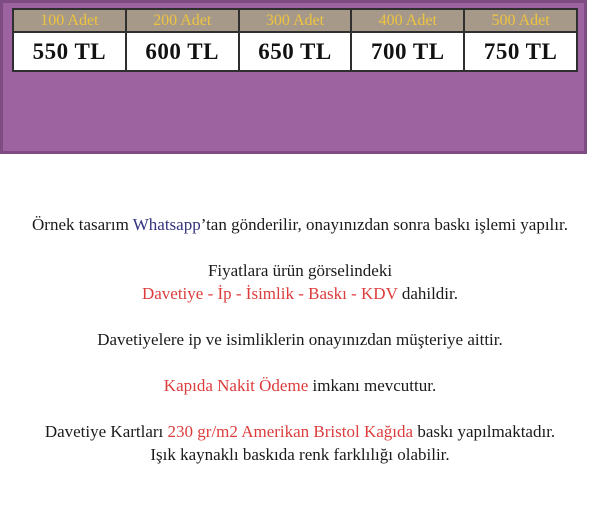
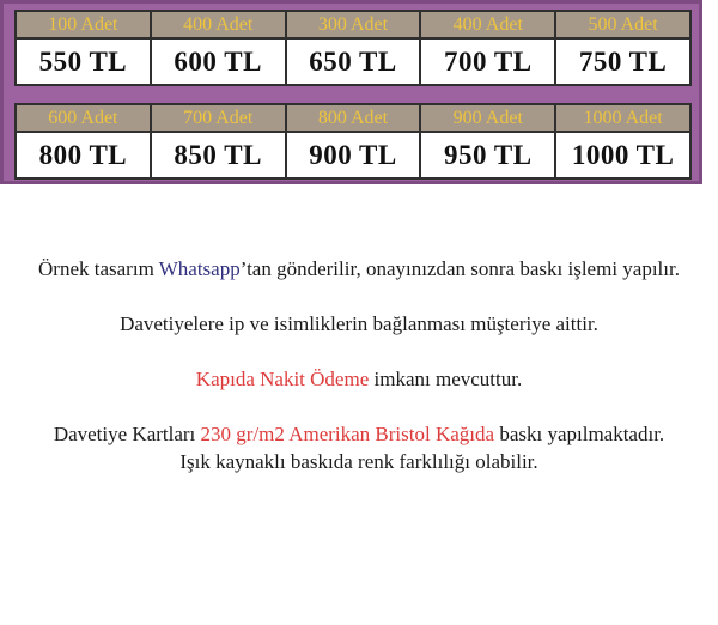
- 100 Adet	200 Adet	300 Adet	400 Adet	500 Adet
+ 100 Adet	400 Adet	300 Adet	400 Adet	500 Adet
  550 TL	600 TL	650 TL	700 TL	750 TL
+ 600 Adet	700 Adet	800 Adet	900 Adet	1000 Adet
+ 800 TL	850 TL	900 TL	950 TL	1000 TL
  Örnek tasarım Whatsapp’tan gönderilir, onayınızdan sonra baskı işlemi yapılır.
- Fiyatlara ürün görselindeki
- Davetiye - İp - İsimlik - Baskı - KDV dahildir.
- Davetiyelere ip ve isimliklerin onayınızdan müşteriye aittir.
+ Davetiyelere ip ve isimliklerin bağlanması müşteriye aittir.
  Kapıda Nakit Ödeme imkanı mevcuttur.
  Davetiye Kartları 230 gr/m2 Amerikan Bristol Kağıda baskı yapılmaktadır.
  Işık kaynaklı baskıda renk farklılığı olabilir.
